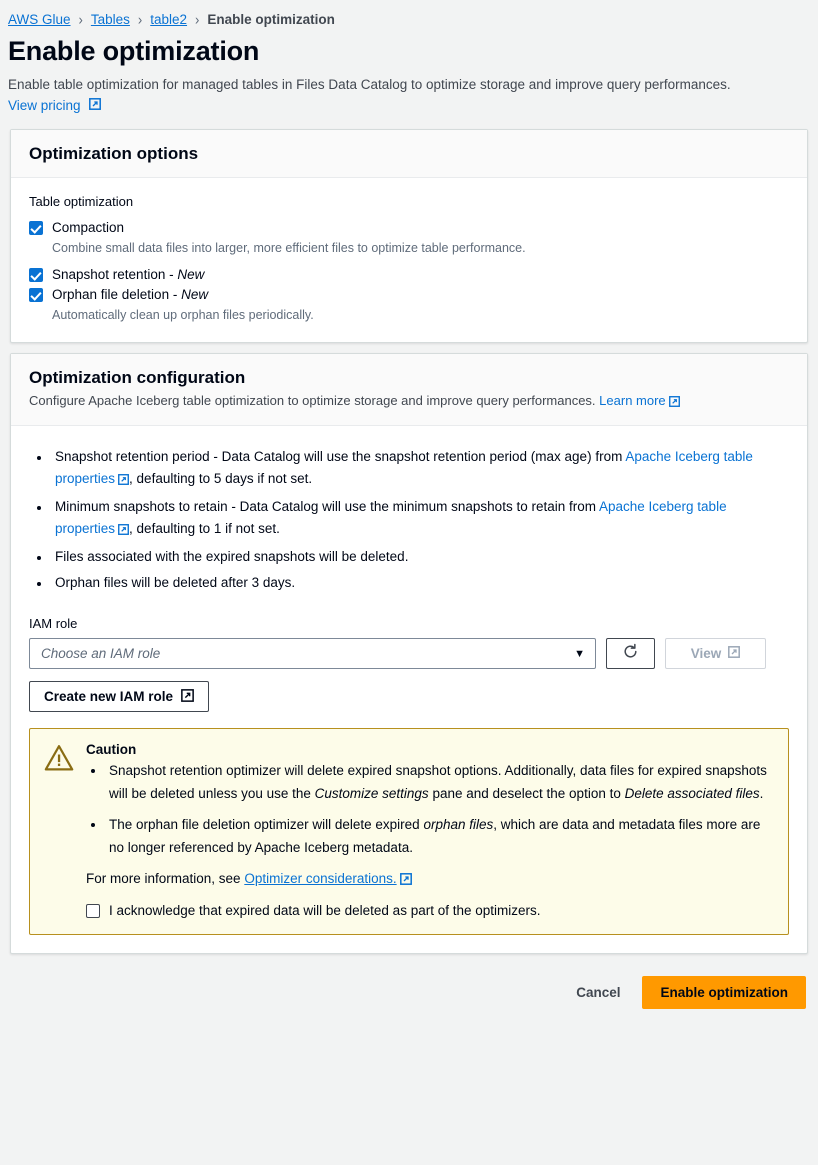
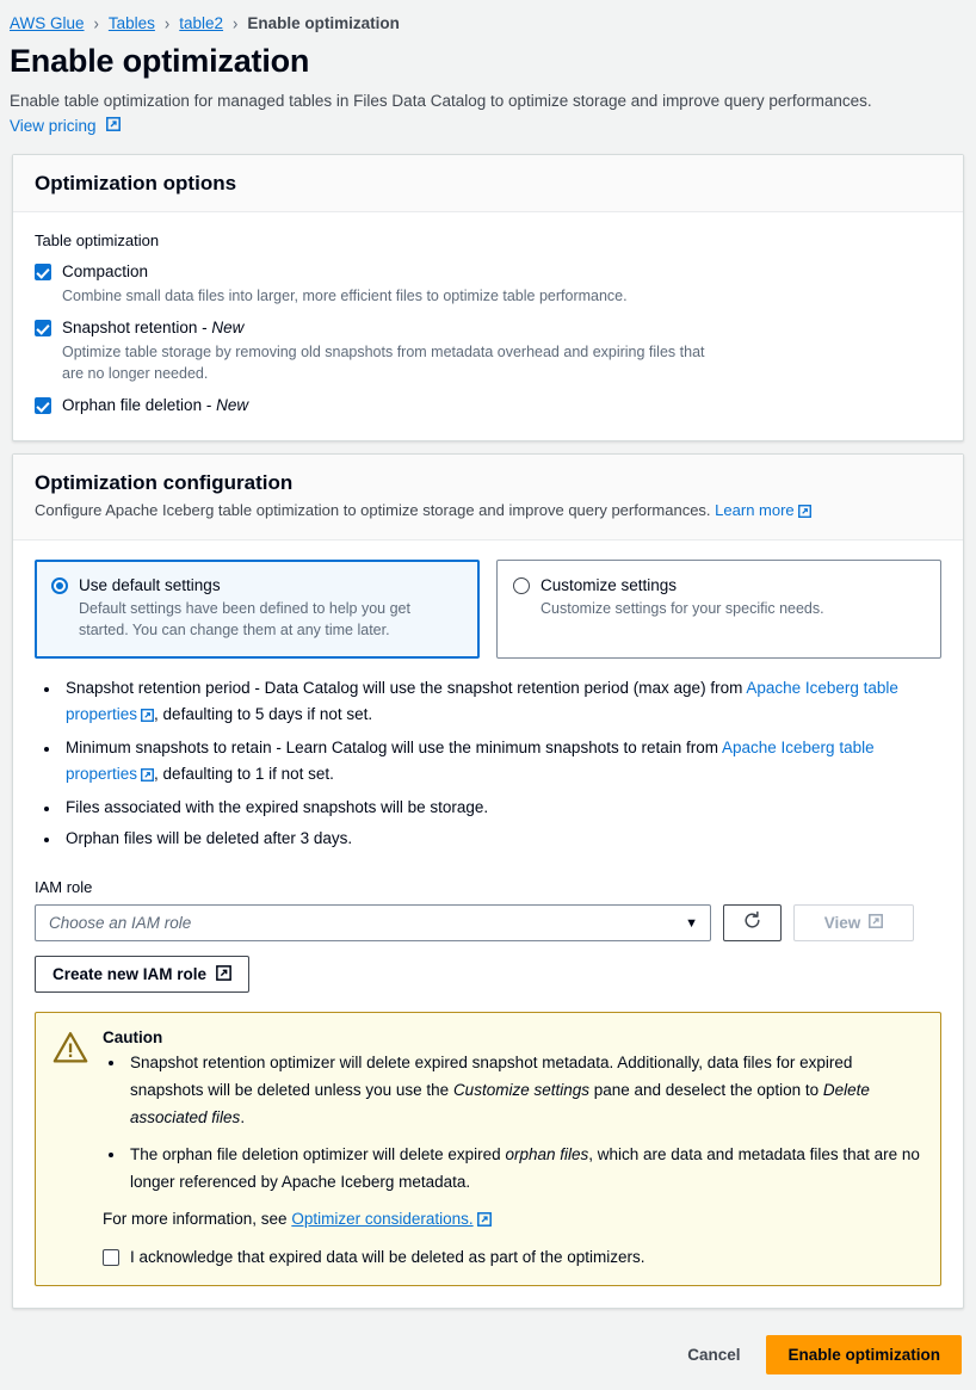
  AWS Glue
  ›
  Tables
  ›
  table2
  ›
  Enable optimization
  Enable optimization
  Enable table optimization for managed tables in Files Data Catalog to optimize storage and improve query performances.
  View pricing
  Optimization options
  Table optimization
  Compaction
  Combine small data files into larger, more efficient files to optimize table performance.
  Snapshot retention - New
+ Optimize table storage by removing old snapshots from metadata overhead and expiring files that are no longer needed.
  Orphan file deletion - New
- Automatically clean up orphan files periodically.
  Optimization configuration
  Configure Apache Iceberg table optimization to optimize storage and improve query performances. Learn more
+ Use default settings
+ Default settings have been defined to help you get started. You can change them at any time later.
+ Customize settings
+ Customize settings for your specific needs.
  Snapshot retention period - Data Catalog will use the snapshot retention period (max age) from Apache Iceberg table properties , defaulting to 5 days if not set.
- Minimum snapshots to retain - Data Catalog will use the minimum snapshots to retain from Apache Iceberg table properties , defaulting to 1 if not set.
+ Minimum snapshots to retain - Learn Catalog will use the minimum snapshots to retain from Apache Iceberg table properties , defaulting to 1 if not set.
- Files associated with the expired snapshots will be deleted.
+ Files associated with the expired snapshots will be storage.
  Orphan files will be deleted after 3 days.
  IAM role
  Choose an IAM role
  ▼
  View
  Create new IAM role
  Caution
- Snapshot retention optimizer will delete expired snapshot options. Additionally, data files for expired snapshots will be deleted unless you use the Customize settings pane and deselect the option to Delete associated files.
+ Snapshot retention optimizer will delete expired snapshot metadata. Additionally, data files for expired snapshots will be deleted unless you use the Customize settings pane and deselect the option to Delete associated files.
- The orphan file deletion optimizer will delete expired orphan files, which are data and metadata files more are no longer referenced by Apache Iceberg metadata.
+ The orphan file deletion optimizer will delete expired orphan files, which are data and metadata files that are no longer referenced by Apache Iceberg metadata.
  For more information, see Optimizer considerations.
  I acknowledge that expired data will be deleted as part of the optimizers.
  Cancel
  Enable optimization
